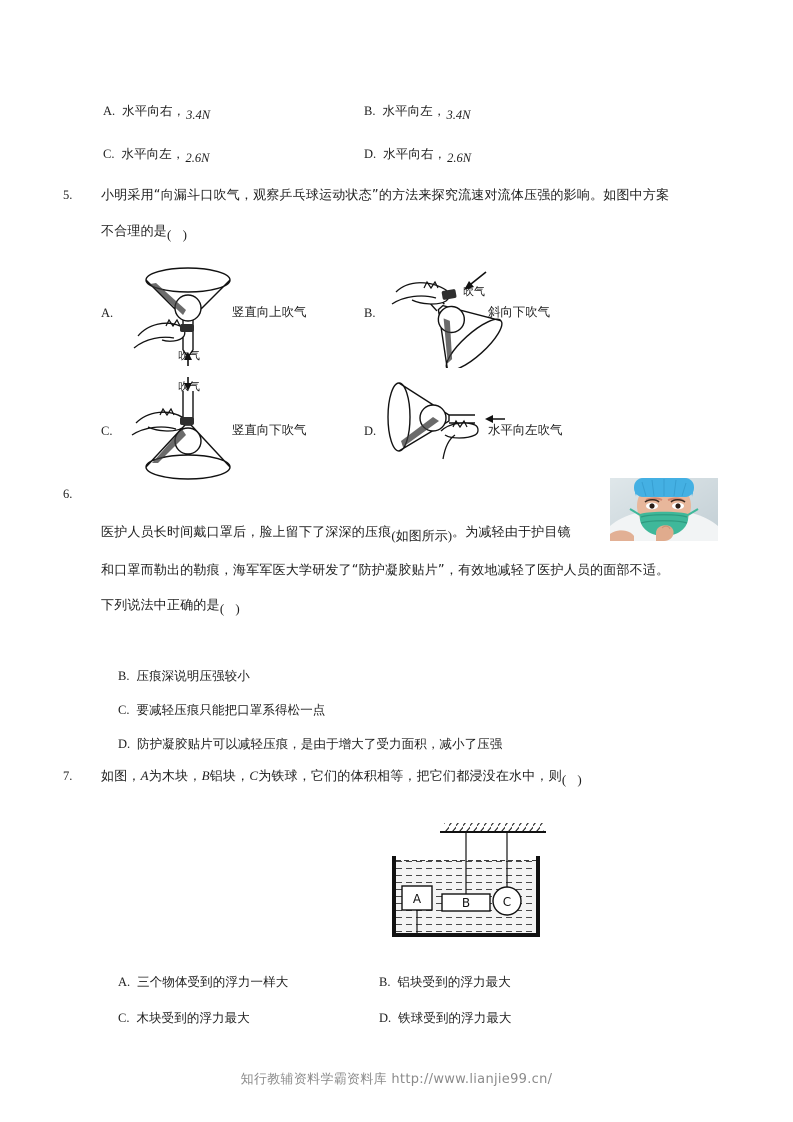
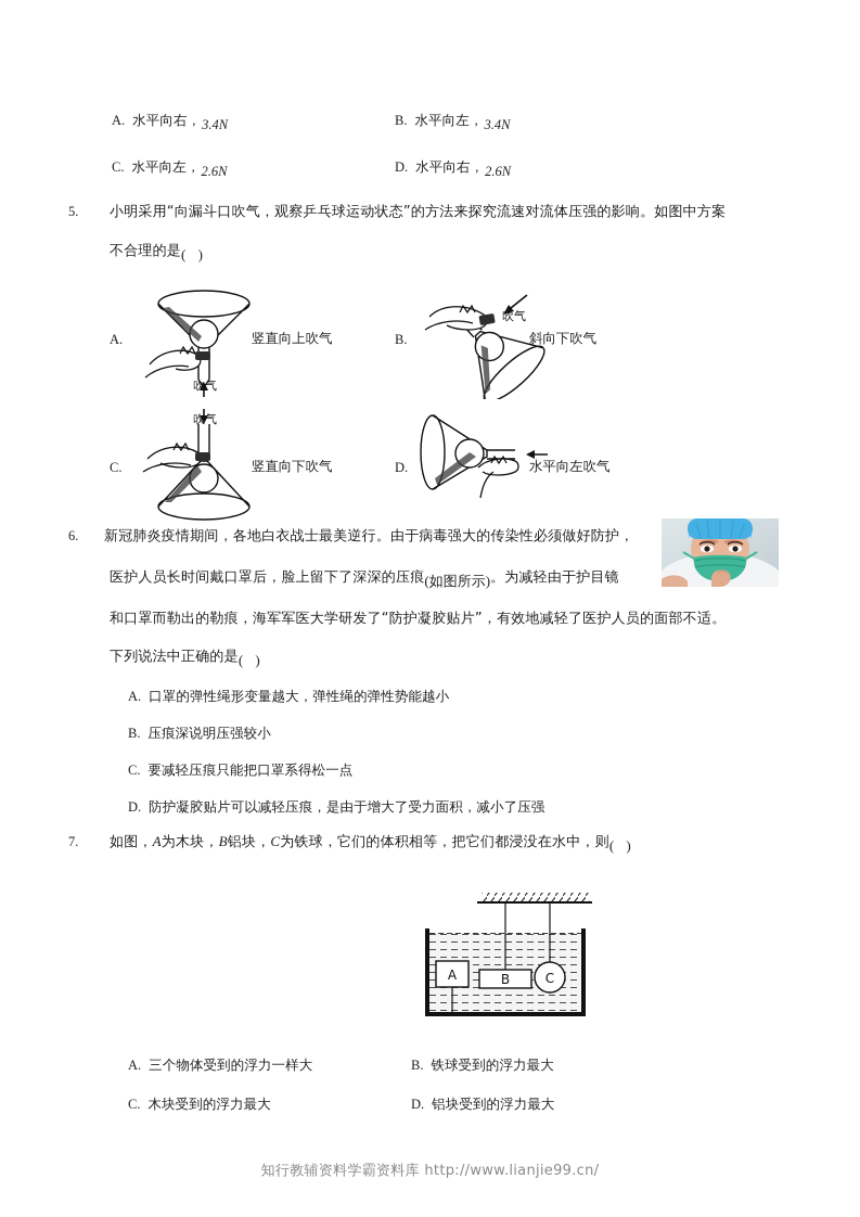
  A. 水平向右，3.4N
  B. 水平向左，3.4N
  C. 水平向左，2.6N
  D. 水平向右，2.6N
  5.
  小明采用“向漏斗口吹气，观察乒乓球运动状态”的方法来探究流速对流体压强的影响。如图中方案
  不合理的是( )
  A.
  吹气
  竖直向上吹气
  B.
  吹气
  斜向下吹气
  C.
  吹气
  竖直向下吹气
  D.
  水平向左吹气
  6.
+ 新冠肺炎疫情期间，各地白衣战士最美逆行。由于病毒强大的传染性必须做好防护，
  医护人员长时间戴口罩后，脸上留下了深深的压痕(如图所示)。为减轻由于护目镜
  和口罩而勒出的勒痕，海军军医大学研发了“防护凝胶贴片”，有效地减轻了医护人员的面部不适。
  下列说法中正确的是( )
+ A. 口罩的弹性绳形变量越大，弹性绳的弹性势能越小
  B. 压痕深说明压强较小
  C. 要减轻压痕只能把口罩系得松一点
  D. 防护凝胶贴片可以减轻压痕，是由于增大了受力面积，减小了压强
  7.
  如图，A为木块，B铝块，C为铁球，它们的体积相等，把它们都浸没在水中，则( )
  A
  B
  C
  A. 三个物体受到的浮力一样大
- B. 铝块受到的浮力最大
+ B. 铁球受到的浮力最大
  C. 木块受到的浮力最大
- D. 铁球受到的浮力最大
+ D. 铝块受到的浮力最大
  知行教辅资料学霸资料库 http://www.lianjie99.cn/
